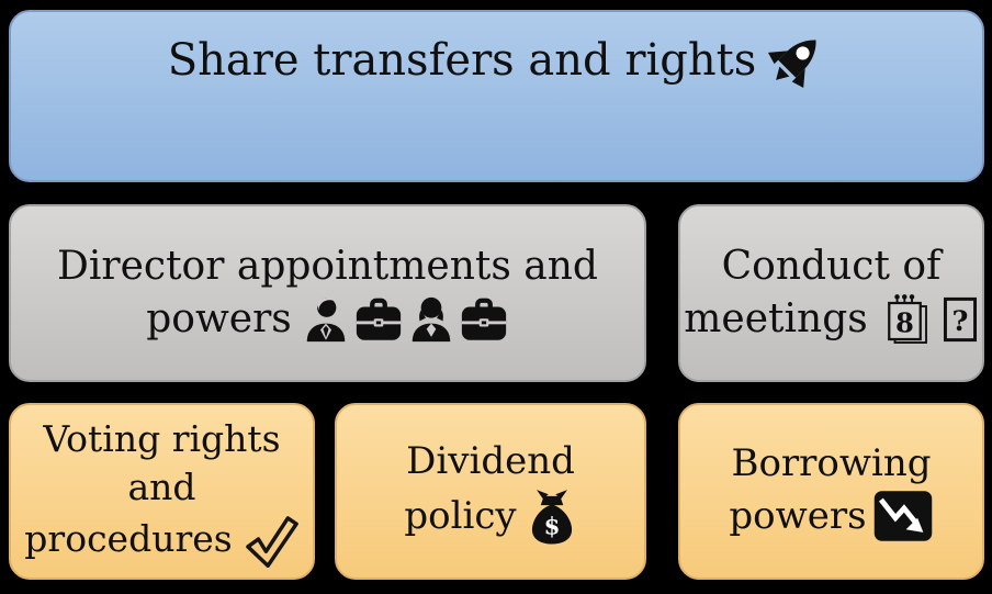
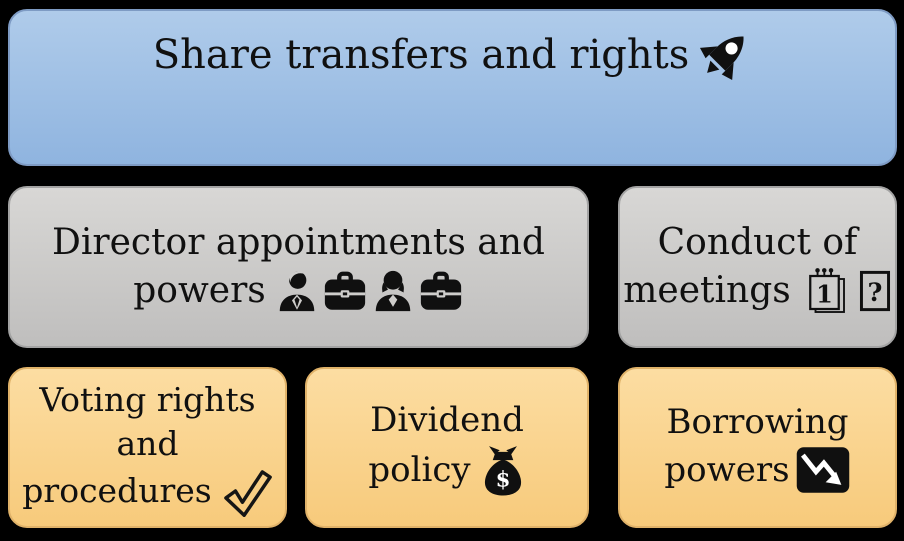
  Share transfers and rights
  Director appointments and
  powers
  Conduct of
  meetings
- 8
+ 1
  ?
  Voting rights
  and
  procedures
  Dividend
  policy
  $
  Borrowing
  powers
